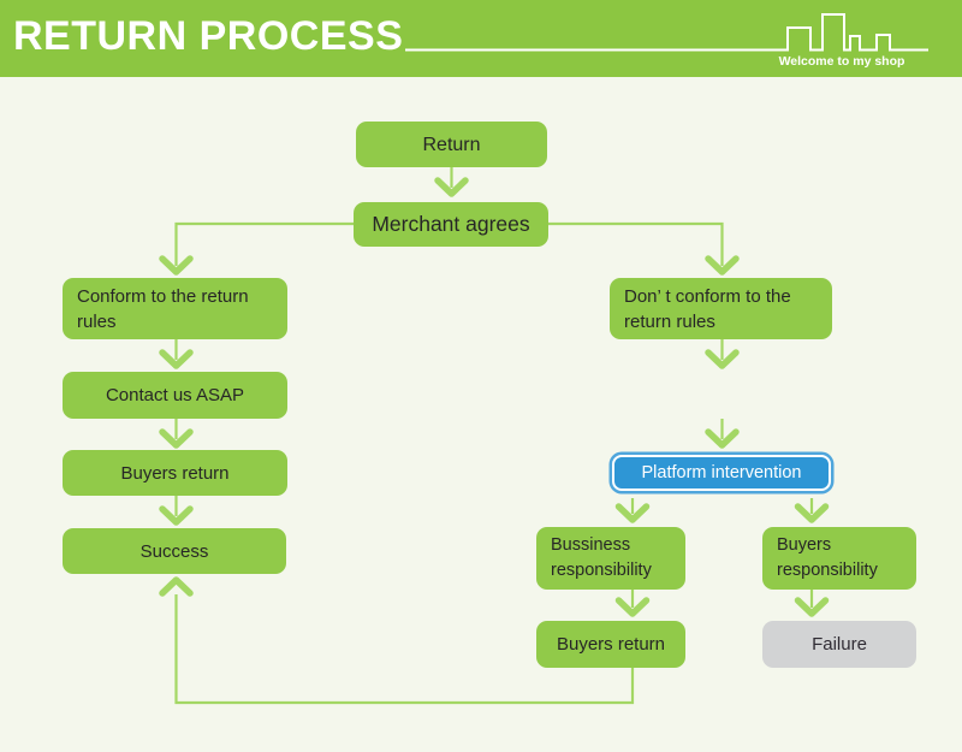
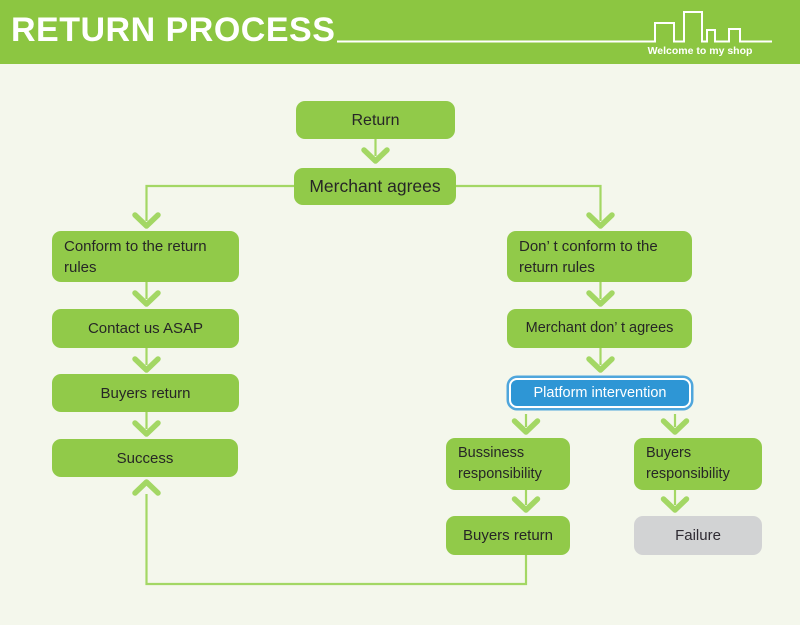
  RETURN PROCESS
  Welcome to my shop
  Return
  Merchant agrees
  Conform to the return rules
  Contact us ASAP
  Buyers return
  Success
  Don’ t conform to the return rules
+ Merchant don’ t agrees
  Platform intervention
  Bussiness responsibility
  Buyers responsibility
  Buyers return
  Failure
